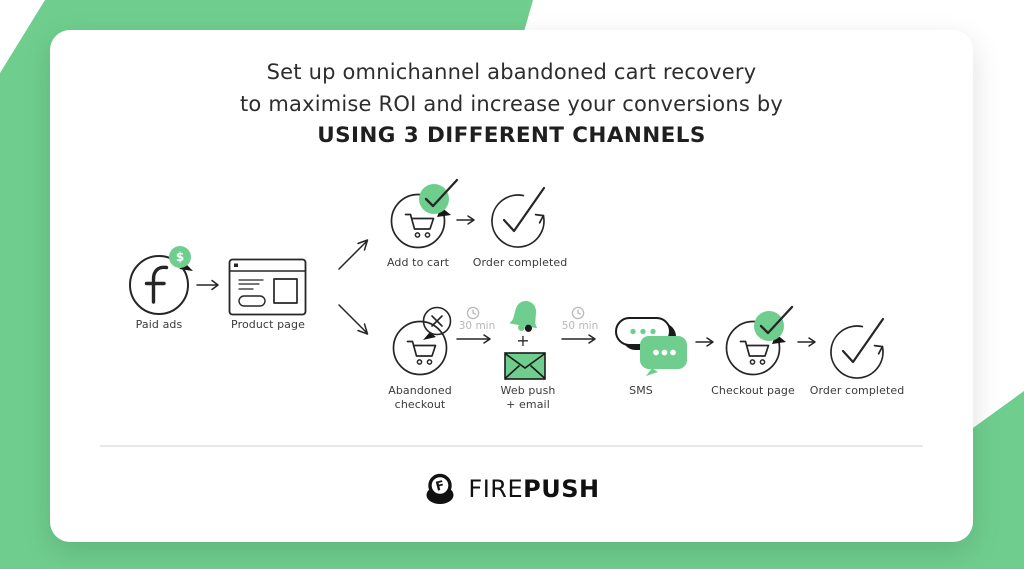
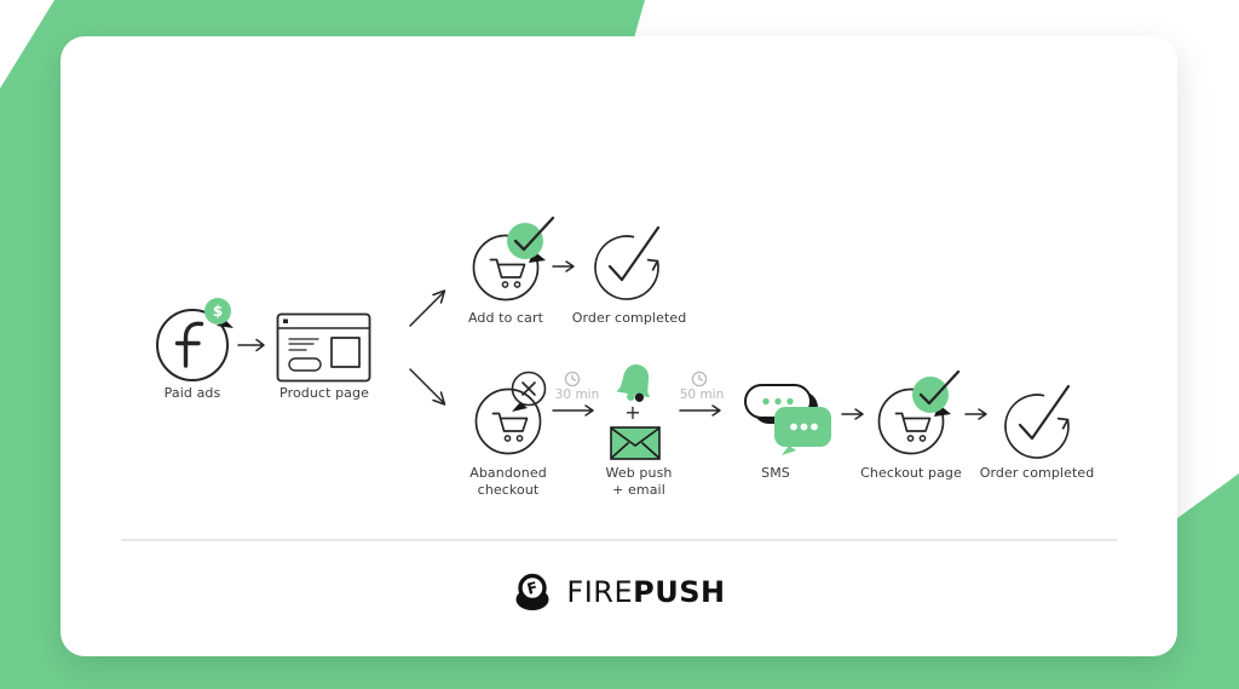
- Set up omnichannel abandoned cart recovery
- to maximise ROI and increase your conversions by
- USING 3 DIFFERENT CHANNELS
  $
  Paid ads
  Product page
  Add to cart
  Order completed
  Abandoned
  checkout
  30 min
  +
  Web push
  + email
  50 min
  SMS
  Checkout page
  Order completed
  FIREPUSH
